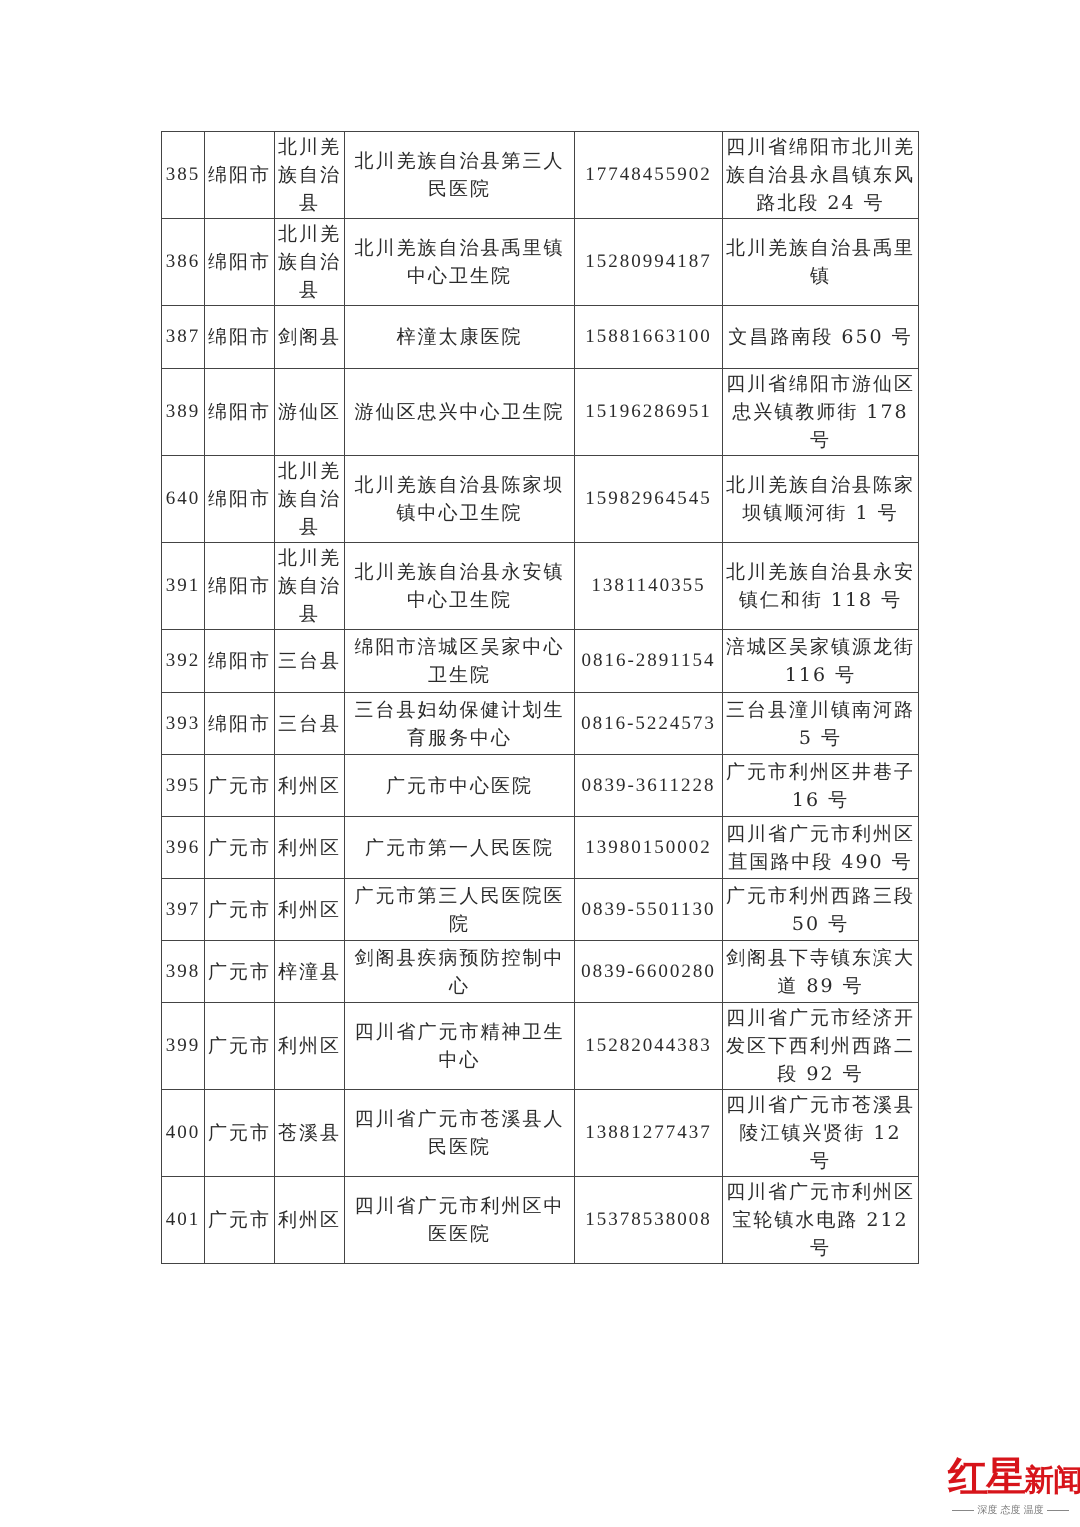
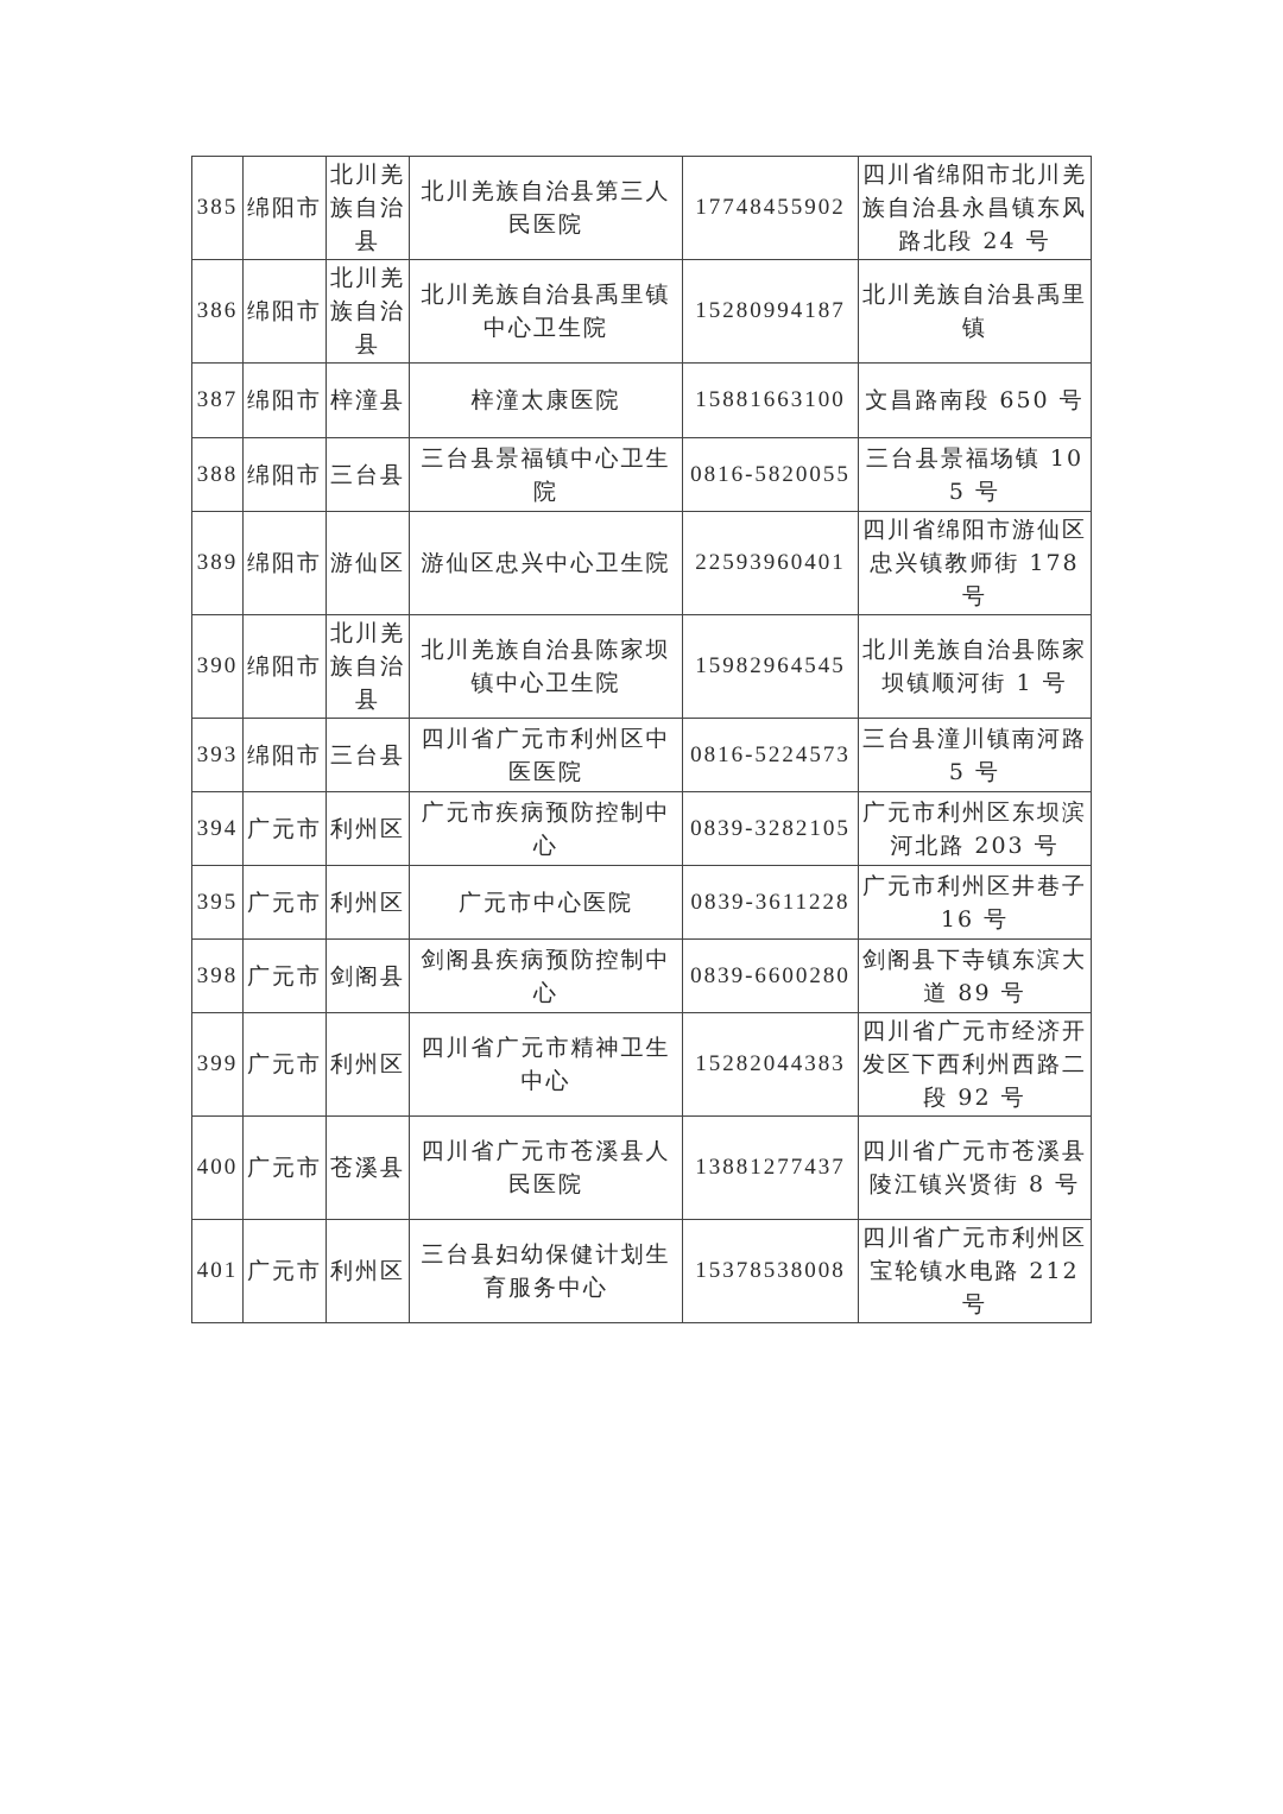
  385	绵阳市	北川羌族自治县	北川羌族自治县第三人民医院	17748455902	四川省绵阳市北川羌族自治县永昌镇东风路北段 24 号
  386	绵阳市	北川羌族自治县	北川羌族自治县禹里镇中心卫生院	15280994187	北川羌族自治县禹里镇
- 387	绵阳市	剑阁县	梓潼太康医院	15881663100	文昌路南段 650 号
+ 387	绵阳市	梓潼县	梓潼太康医院	15881663100	文昌路南段 650 号
+ 388	绵阳市	三台县	三台县景福镇中心卫生院	0816-5820055	三台县景福场镇 105 号
- 389	绵阳市	游仙区	游仙区忠兴中心卫生院	15196286951	四川省绵阳市游仙区忠兴镇教师街 178 号
+ 389	绵阳市	游仙区	游仙区忠兴中心卫生院	22593960401	四川省绵阳市游仙区忠兴镇教师街 178 号
- 640	绵阳市	北川羌族自治县	北川羌族自治县陈家坝镇中心卫生院	15982964545	北川羌族自治县陈家坝镇顺河街 1 号
+ 390	绵阳市	北川羌族自治县	北川羌族自治县陈家坝镇中心卫生院	15982964545	北川羌族自治县陈家坝镇顺河街 1 号
- 391	绵阳市	北川羌族自治县	北川羌族自治县永安镇中心卫生院	1381140355	北川羌族自治县永安镇仁和街 118 号
- 392	绵阳市	三台县	绵阳市涪城区吴家中心卫生院	0816-2891154	涪城区吴家镇源龙街 116 号
- 393	绵阳市	三台县	三台县妇幼保健计划生育服务中心	0816-5224573	三台县潼川镇南河路 5 号
+ 393	绵阳市	三台县	四川省广元市利州区中医医院	0816-5224573	三台县潼川镇南河路 5 号
+ 394	广元市	利州区	广元市疾病预防控制中心	0839-3282105	广元市利州区东坝滨河北路 203 号
  395	广元市	利州区	广元市中心医院	0839-3611228	广元市利州区井巷子 16 号
- 396	广元市	利州区	广元市第一人民医院	13980150002	四川省广元市利州区苴国路中段 490 号
- 397	广元市	利州区	广元市第三人民医院医院	0839-5501130	广元市利州西路三段 50 号
- 398	广元市	梓潼县	剑阁县疾病预防控制中心	0839-6600280	剑阁县下寺镇东滨大道 89 号
+ 398	广元市	剑阁县	剑阁县疾病预防控制中心	0839-6600280	剑阁县下寺镇东滨大道 89 号
  399	广元市	利州区	四川省广元市精神卫生中心	15282044383	四川省广元市经济开发区下西利州西路二段 92 号
- 400	广元市	苍溪县	四川省广元市苍溪县人民医院	13881277437	四川省广元市苍溪县陵江镇兴贤街 12 号
+ 400	广元市	苍溪县	四川省广元市苍溪县人民医院	13881277437	四川省广元市苍溪县陵江镇兴贤街 8 号
- 401	广元市	利州区	四川省广元市利州区中医医院	15378538008	四川省广元市利州区宝轮镇水电路 212 号
+ 401	广元市	利州区	三台县妇幼保健计划生育服务中心	15378538008	四川省广元市利州区宝轮镇水电路 212 号
- 红星新闻
- 深度 态度 温度
